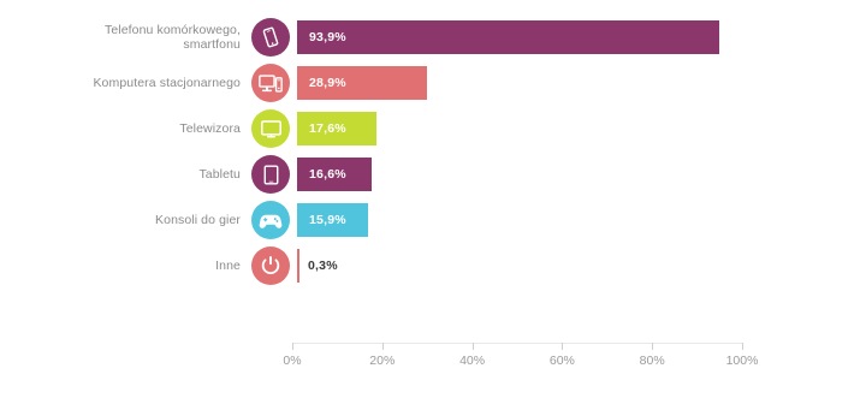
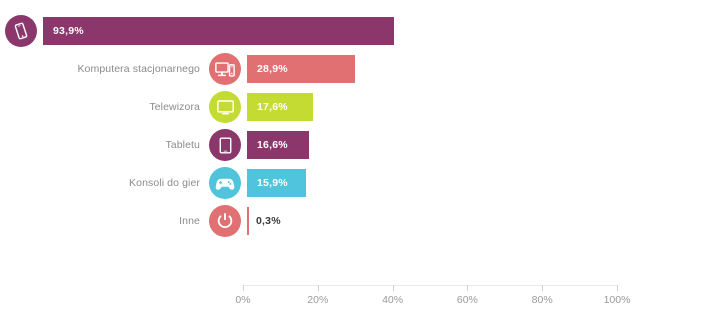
- Telefonu komórkowego,
- smartfonu
  93,9%
  Komputera stacjonarnego
  28,9%
  Telewizora
  17,6%
  Tabletu
  16,6%
  Konsoli do gier
  15,9%
  Inne
  0,3%
  0%
  20%
  40%
  60%
  80%
  100%
